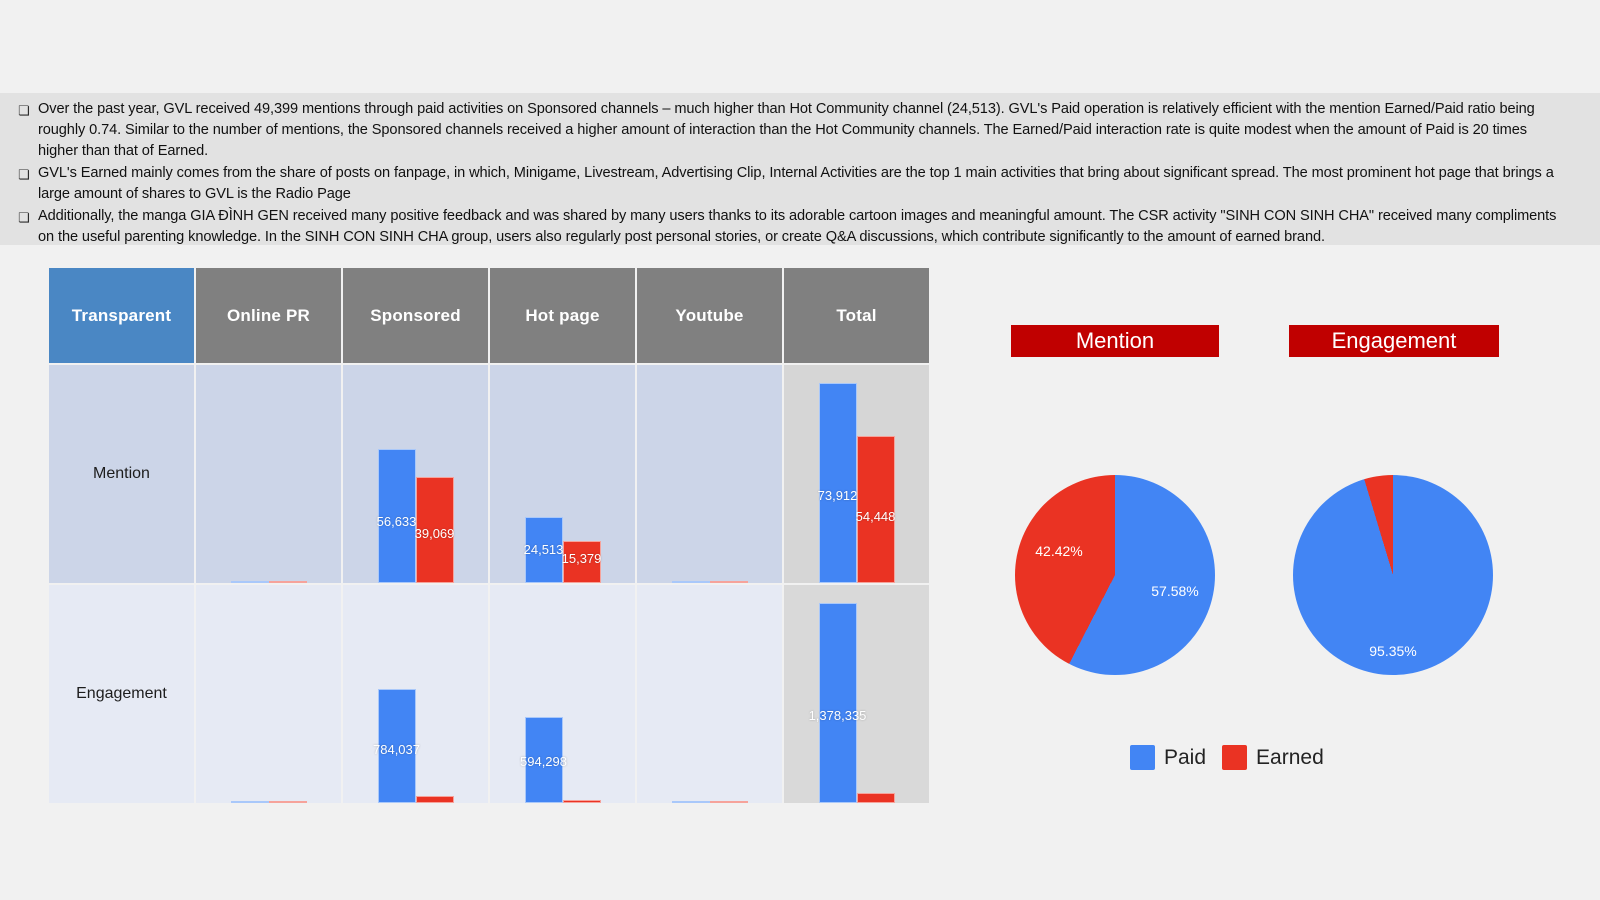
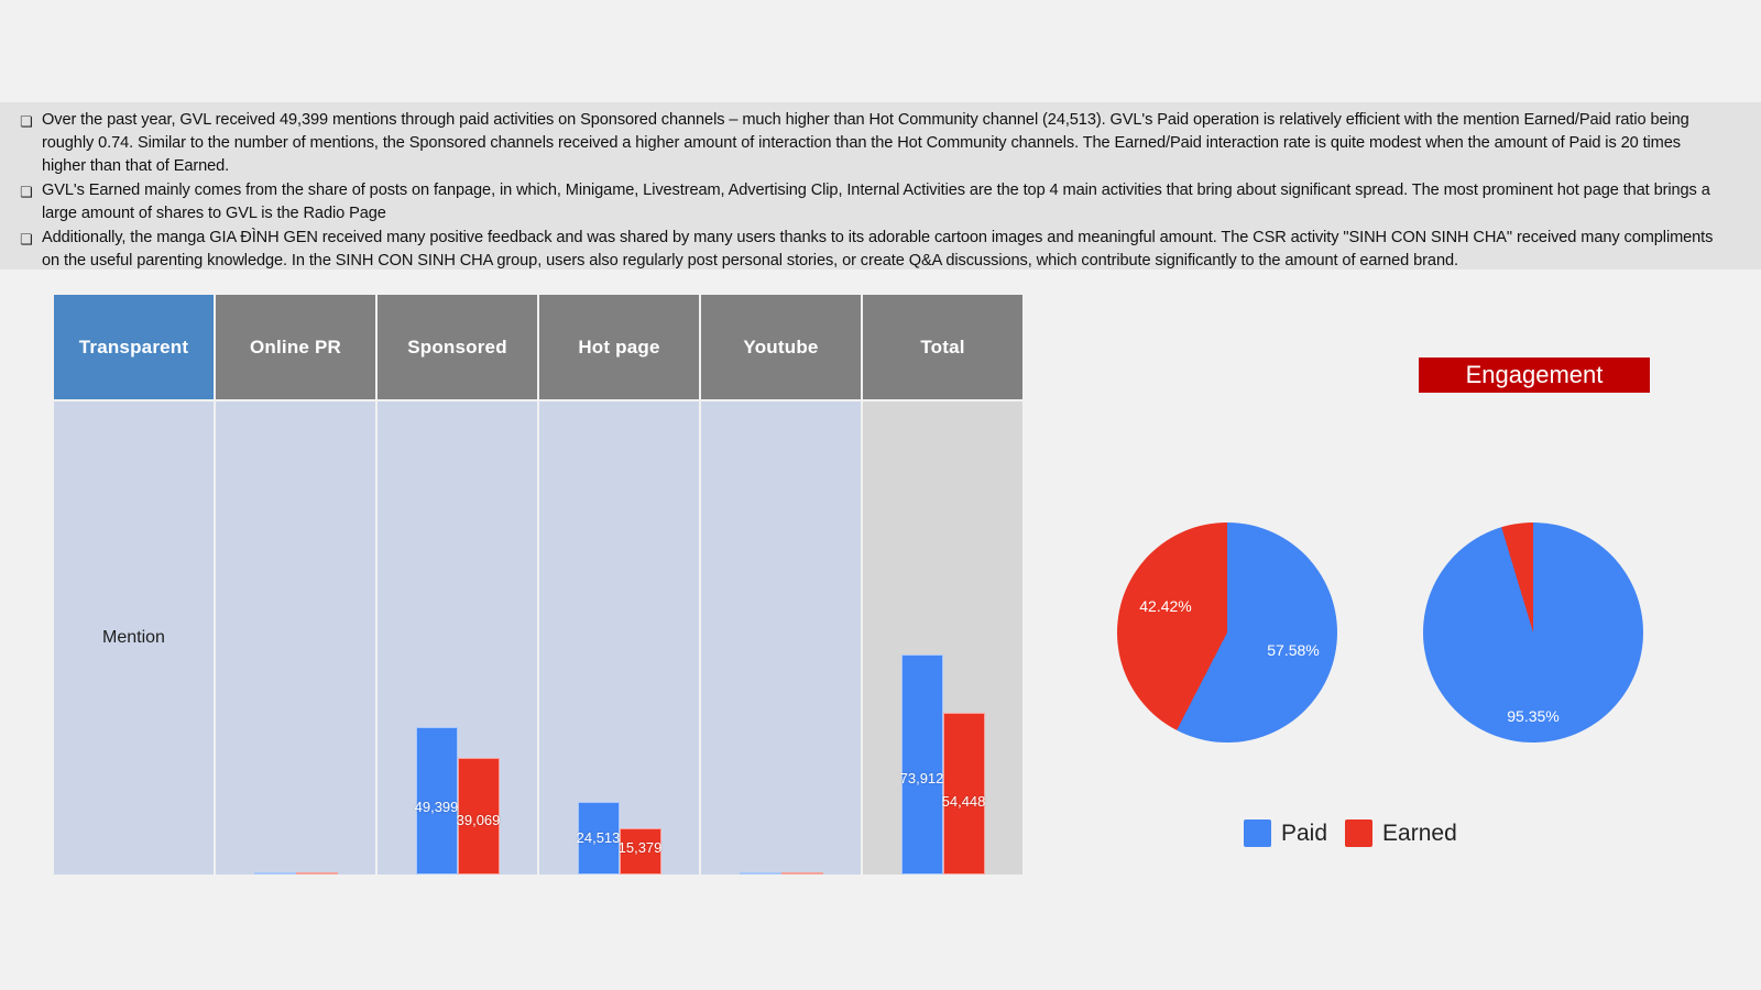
  ❏
  Over the past year, GVL received 49,399 mentions through paid activities on Sponsored channels – much higher than Hot Community channel (24,513). GVL's Paid operation is relatively efficient with the mention Earned/Paid ratio being roughly 0.74. Similar to the number of mentions, the Sponsored channels received a higher amount of interaction than the Hot Community channels. The Earned/Paid interaction rate is quite modest when the amount of Paid is 20 times higher than that of Earned.
  ❏
- GVL's Earned mainly comes from the share of posts on fanpage, in which, Minigame, Livestream, Advertising Clip, Internal Activities are the top 1 main activities that bring about significant spread. The most prominent hot page that brings a large amount of shares to GVL is the Radio Page
+ GVL's Earned mainly comes from the share of posts on fanpage, in which, Minigame, Livestream, Advertising Clip, Internal Activities are the top 4 main activities that bring about significant spread. The most prominent hot page that brings a large amount of shares to GVL is the Radio Page
  ❏
  Additionally, the manga GIA ĐÌNH GEN received many positive feedback and was shared by many users thanks to its adorable cartoon images and meaningful amount. The CSR activity "SINH CON SINH CHA" received many compliments on the useful parenting knowledge. In the SINH CON SINH CHA group, users also regularly post personal stories, or create Q&A discussions, which contribute significantly to the amount of earned brand.
  Transparent	Online PR	Sponsored	Hot page	Youtube	Total
- Mention		56,63339,069	24,51315,379		73,91254,448
+ Mention		49,39939,069	24,51315,379		73,91254,448
- Engagement		784,037	594,298		1,378,335
- Mention
  Engagement
  57.58%
  42.42%
  95.35%
  Paid
  Earned
